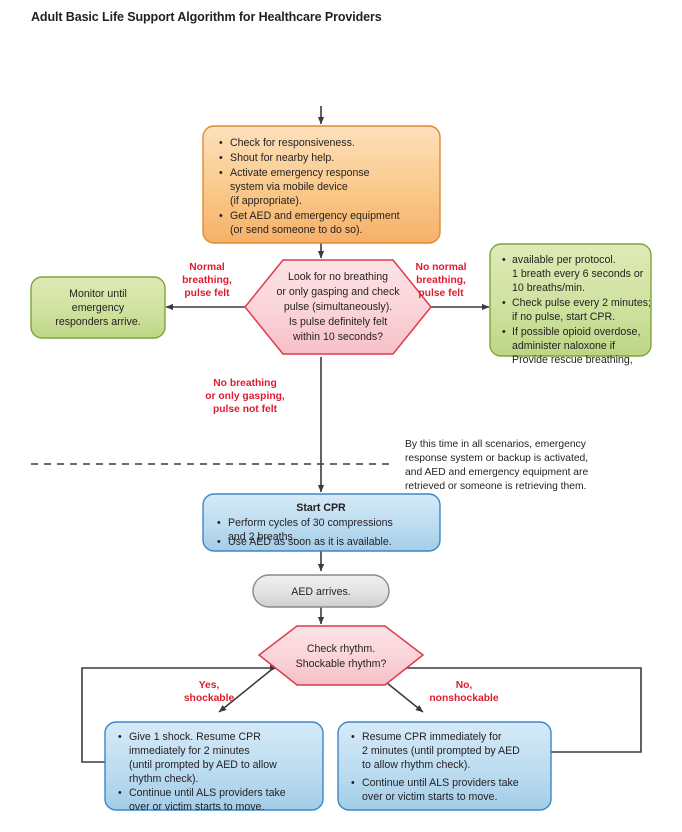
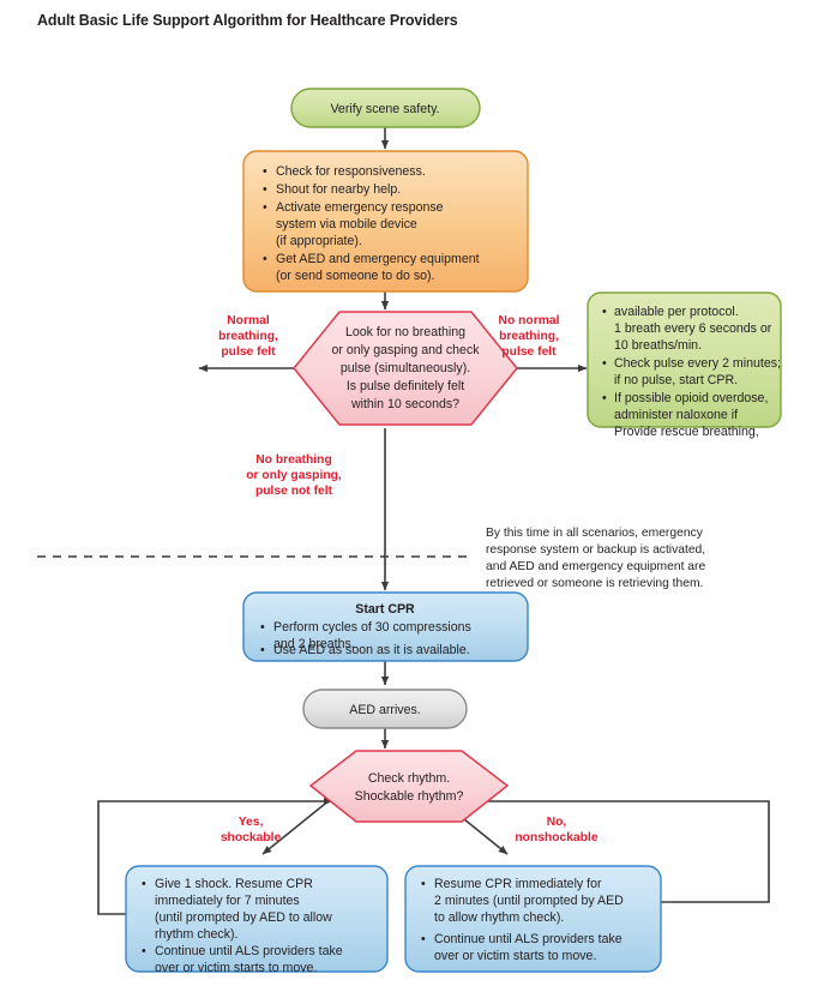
  Adult Basic Life Support Algorithm for Healthcare Providers
+ Verify scene safety.
  •
  Check for responsiveness.
  •
  Shout for nearby help.
  •
  Activate emergency response
  system via mobile device
  (if appropriate).
  •
  Get AED and emergency equipment
  (or send someone to do so).
  Look for no breathing
  or only gasping and check
  pulse (simultaneously).
  Is pulse definitely felt
  within 10 seconds?
  Normal
  breathing,
  pulse felt
  No normal
  breathing,
  pulse felt
  No breathing
  or only gasping,
  pulse not felt
- Monitor until
- emergency
- responders arrive.
  •
  available per protocol.
  1 breath every 6 seconds or
  10 breaths/min.
  •
  Check pulse every 2 minutes;
  if no pulse, start CPR.
  •
  If possible opioid overdose,
  administer naloxone if
  Provide rescue breathing,
  By this time in all scenarios, emergency
  response system or backup is activated,
  and AED and emergency equipment are
  retrieved or someone is retrieving them.
  Start CPR
  •
  Perform cycles of 30 compressions
  and 2 breaths.
  AED arrives.
  Check rhythm.
  Shockable rhythm?
  Yes,
  shockable
  No,
  nonshockable
  •
  Give 1 shock. Resume CPR
- immediately for 2 minutes
+ immediately for 7 minutes
  (until prompted by AED to allow
  rhythm check).
  •
  Continue until ALS providers take
  over or victim starts to move.
  •
  Resume CPR immediately for
  2 minutes (until prompted by AED
  to allow rhythm check).
  •
  Continue until ALS providers take
  over or victim starts to move.
  •
  Use AED as soon as it is available.
